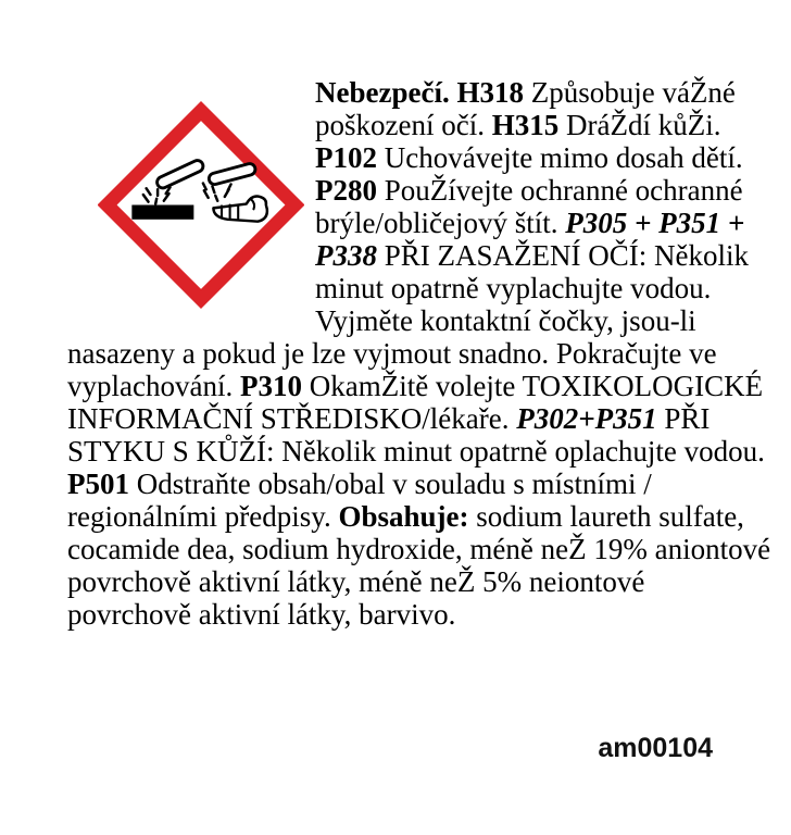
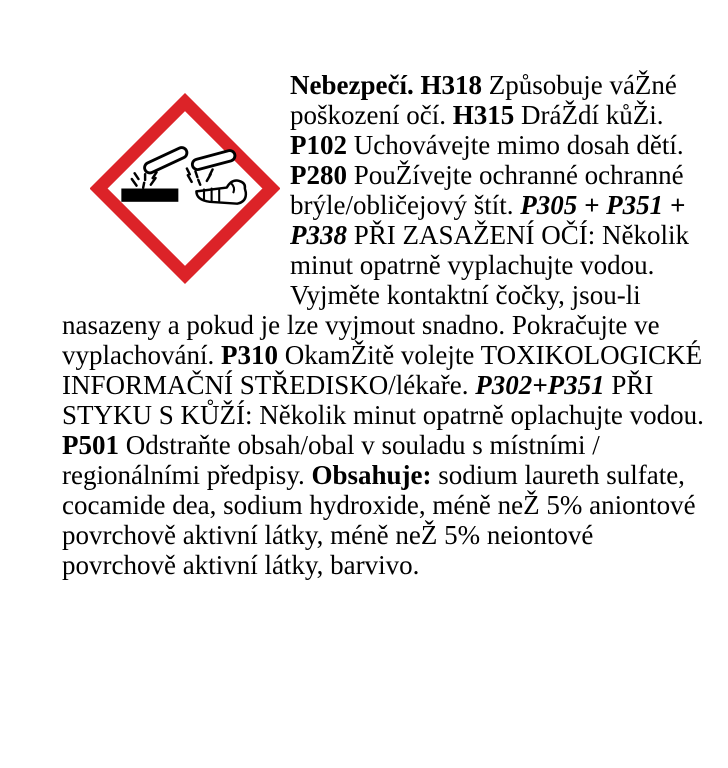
- Nebezpečí. H318 Způsobuje váŽné poškození očí. H315 DráŽdí kůŽi. P102 Uchovávejte mimo dosah dětí. P280 PouŽívejte ochranné ochranné brýle/obličejový štít. P305 + P351 + P338 PŘI ZASAŽENÍ OČÍ: Několik minut opatrně vyplachujte vodou. Vyjměte kontaktní čočky, jsou-li nasazeny a pokud je lze vyjmout snadno. Pokračujte ve vyplachování. P310 OkamŽitě volejte TOXIKOLOGICKÉ INFORMAČNÍ STŘEDISKO/lékaře. P302+P351 PŘI STYKU S KŮŽÍ: Několik minut opatrně oplachujte vodou. P501 Odstraňte obsah/obal v souladu s místními / regionálními předpisy. Obsahuje: sodium laureth sulfate, cocamide dea, sodium hydroxide, méně neŽ 19% aniontové povrchově aktivní látky, méně neŽ 5% neiontové povrchově aktivní látky, barvivo.
+ Nebezpečí. H318 Způsobuje váŽné poškození očí. H315 DráŽdí kůŽi. P102 Uchovávejte mimo dosah dětí. P280 PouŽívejte ochranné ochranné brýle/obličejový štít. P305 + P351 + P338 PŘI ZASAŽENÍ OČÍ: Několik minut opatrně vyplachujte vodou. Vyjměte kontaktní čočky, jsou-li nasazeny a pokud je lze vyjmout snadno. Pokračujte ve vyplachování. P310 OkamŽitě volejte TOXIKOLOGICKÉ INFORMAČNÍ STŘEDISKO/lékaře. P302+P351 PŘI STYKU S KŮŽÍ: Několik minut opatrně oplachujte vodou. P501 Odstraňte obsah/obal v souladu s místními / regionálními předpisy. Obsahuje: sodium laureth sulfate, cocamide dea, sodium hydroxide, méně neŽ 5% aniontové povrchově aktivní látky, méně neŽ 5% neiontové povrchově aktivní látky, barvivo.
- am00104
